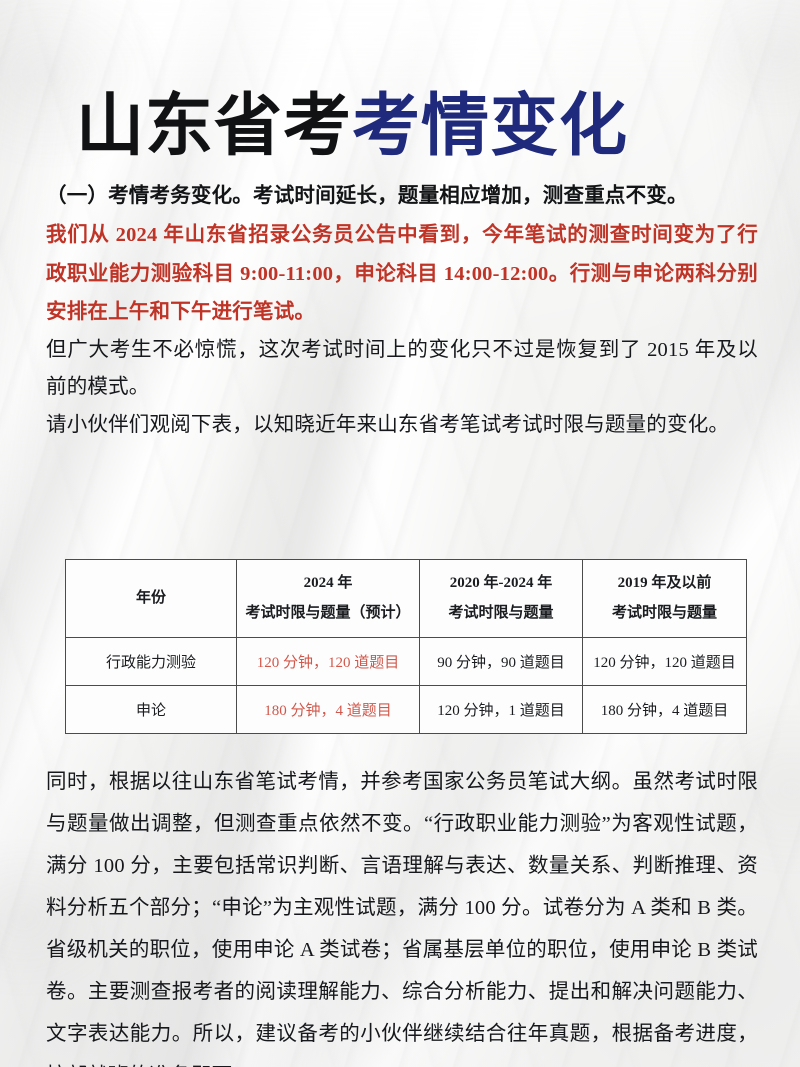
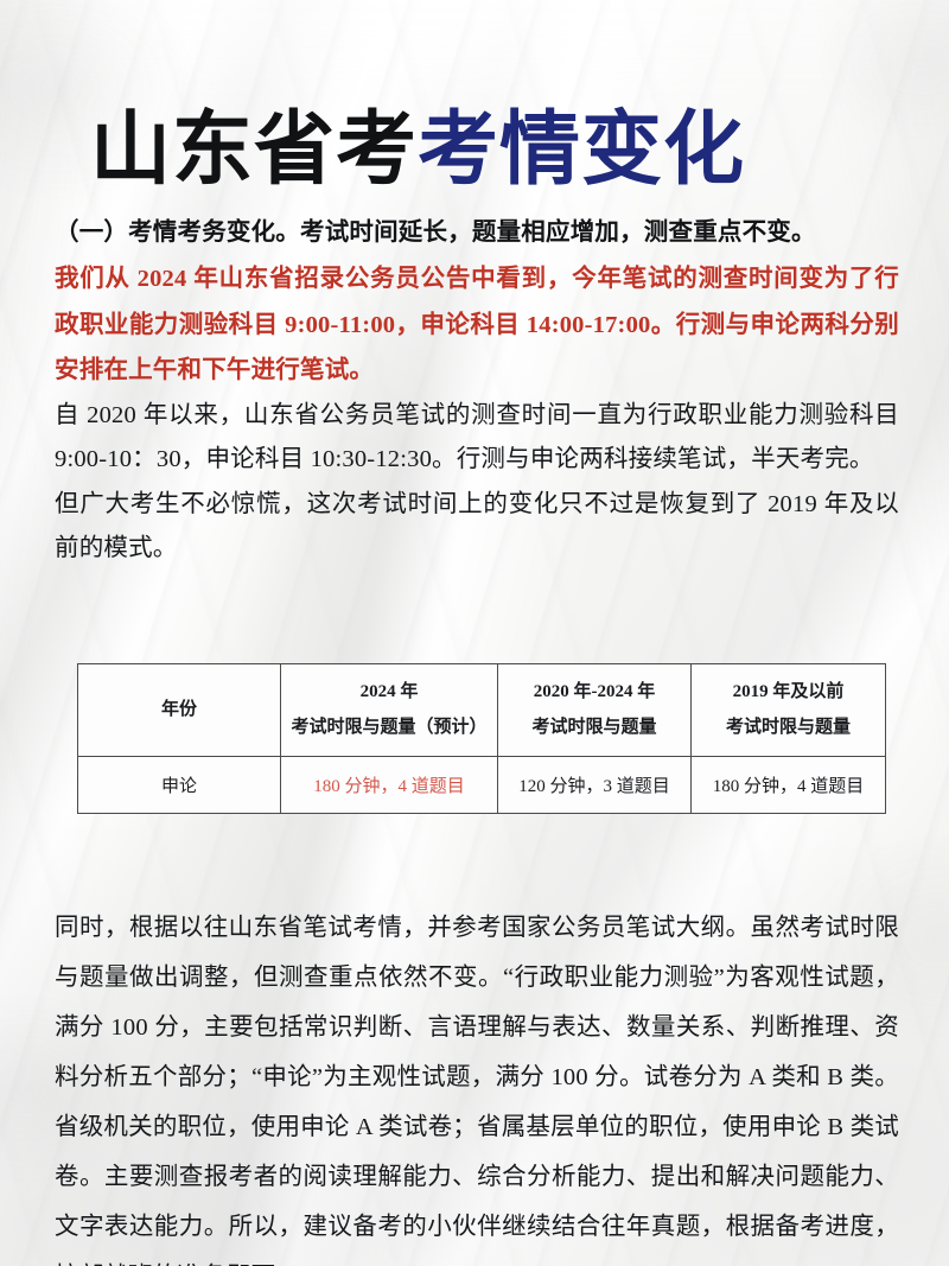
  山东省考考情变化
  （一）考情考务变化。考试时间延长，题量相应增加，测查重点不变。
- 我们从 2024 年山东省招录公务员公告中看到，今年笔试的测查时间变为了行政职业能力测验科目 9:00-11:00，申论科目 14:00-12:00。行测与申论两科分别安排在上午和下午进行笔试。
+ 我们从 2024 年山东省招录公务员公告中看到，今年笔试的测查时间变为了行政职业能力测验科目 9:00-11:00，申论科目 14:00-17:00。行测与申论两科分别安排在上午和下午进行笔试。
+ 自 2020 年以来，山东省公务员笔试的测查时间一直为行政职业能力测验科目 9:00-10：30，申论科目 10:30-12:30。行测与申论两科接续笔试，半天考完。
- 但广大考生不必惊慌，这次考试时间上的变化只不过是恢复到了 2015 年及以前的模式。
+ 但广大考生不必惊慌，这次考试时间上的变化只不过是恢复到了 2019 年及以前的模式。
- 请小伙伴们观阅下表，以知晓近年来山东省考笔试考试时限与题量的变化。
  年份	2024 年 考试时限与题量（预计）	2020 年-2024 年 考试时限与题量	2019 年及以前 考试时限与题量
- 行政能力测验	120 分钟，120 道题目	90 分钟，90 道题目	120 分钟，120 道题目
- 申论	180 分钟，4 道题目	120 分钟，1 道题目	180 分钟，4 道题目
+ 申论	180 分钟，4 道题目	120 分钟，3 道题目	180 分钟，4 道题目
  同时，根据以往山东省笔试考情，并参考国家公务员笔试大纲。虽然考试时限与题量做出调整，但测查重点依然不变。“行政职业能力测验”为客观性试题，满分 100 分，主要包括常识判断、言语理解与表达、数量关系、判断推理、资料分析五个部分；“申论”为主观性试题，满分 100 分。试卷分为 A 类和 B 类。省级机关的职位，使用申论 A 类试卷；省属基层单位的职位，使用申论 B 类试卷。主要测查报考者的阅读理解能力、综合分析能力、提出和解决问题能力、文字表达能力。所以，建议备考的小伙伴继续结合往年真题，根据备考进度，
